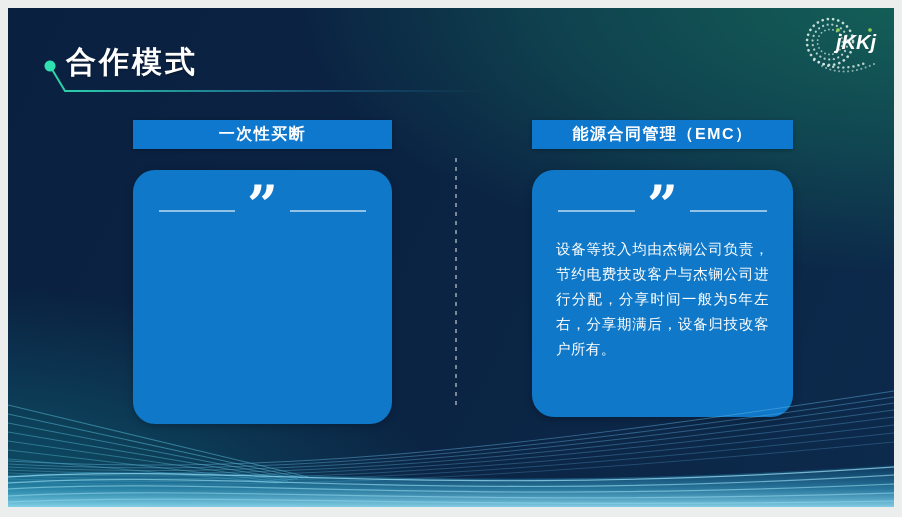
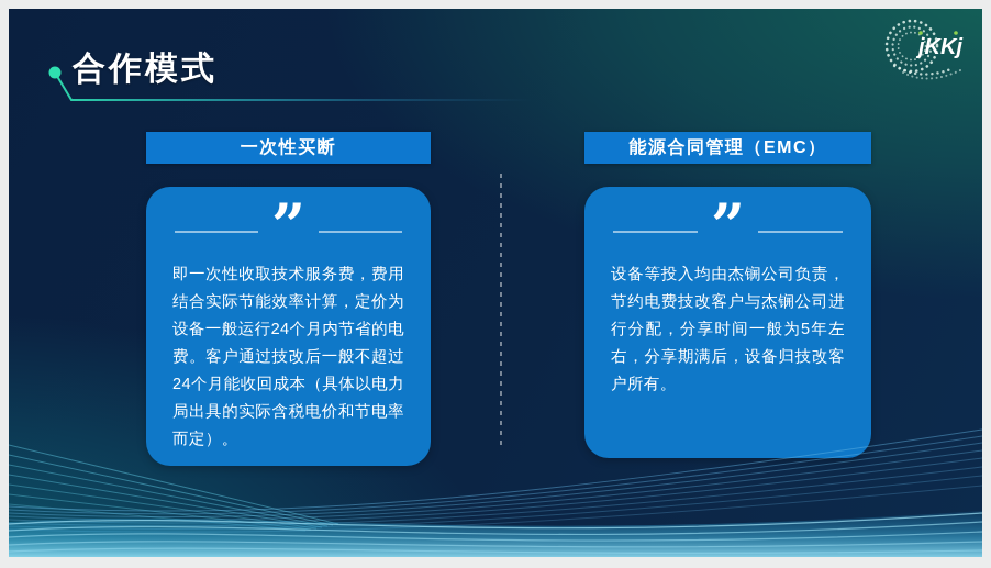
  合作模式
  jKKj
  一次性买断
  能源合同管理（EMC）
  ”
+ 即一次性收取技术服务费，费用结合实际节能效率计算，定价为设备一般运行24个月内节省的电费。客户通过技改后一般不超过24个月能收回成本（具体以电力局出具的实际含税电价和节电率而定）。
  ”
  设备等投入均由杰锎公司负责，节约电费技改客户与杰锎公司进行分配，分享时间一般为5年左右，分享期满后，设备归技改客户所有。
